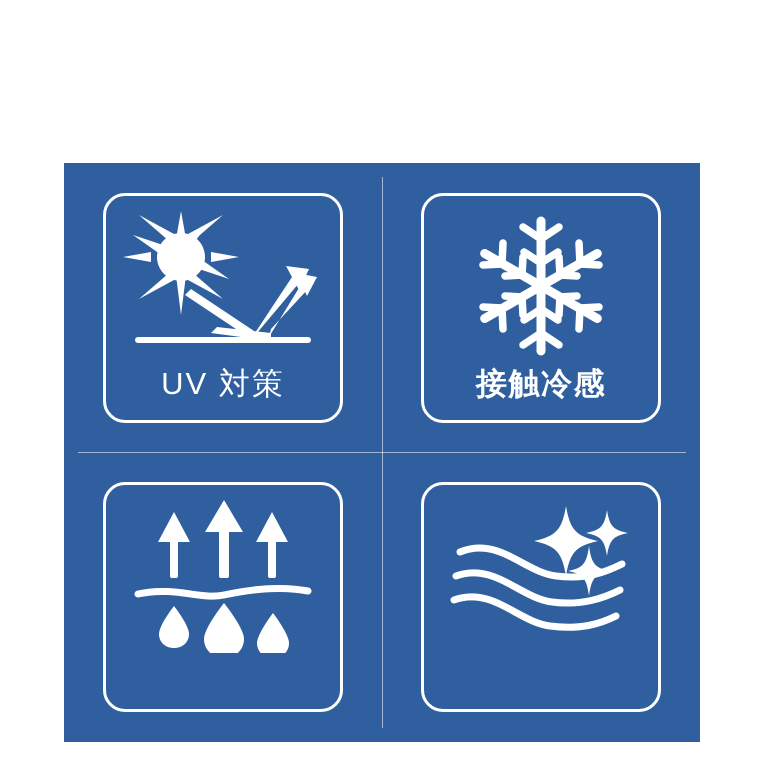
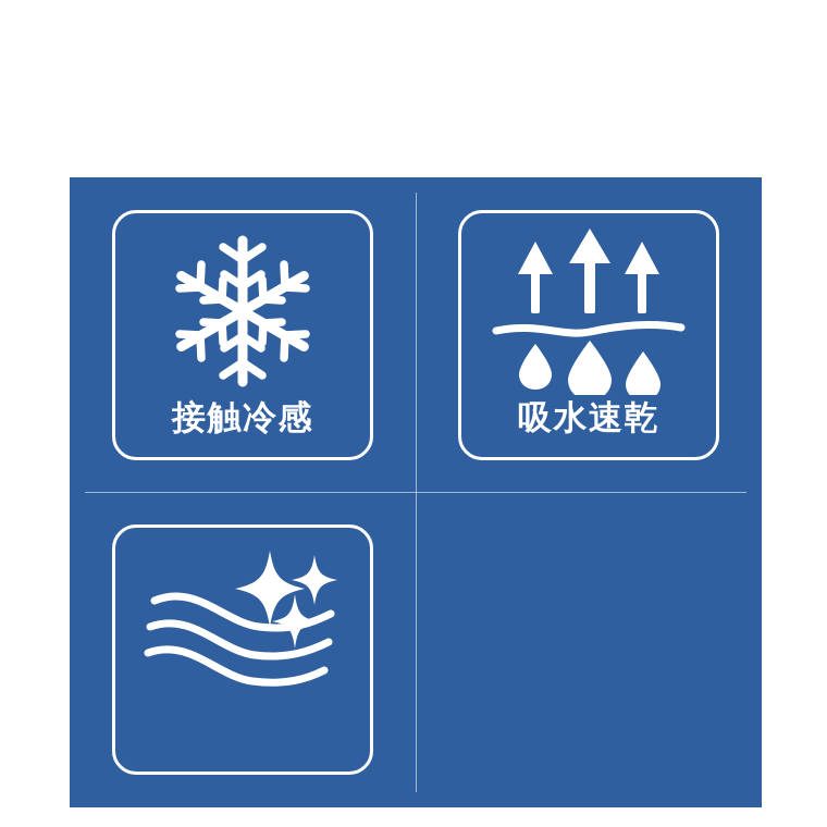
- UV 対策
  接触冷感
+ 吸水速乾
